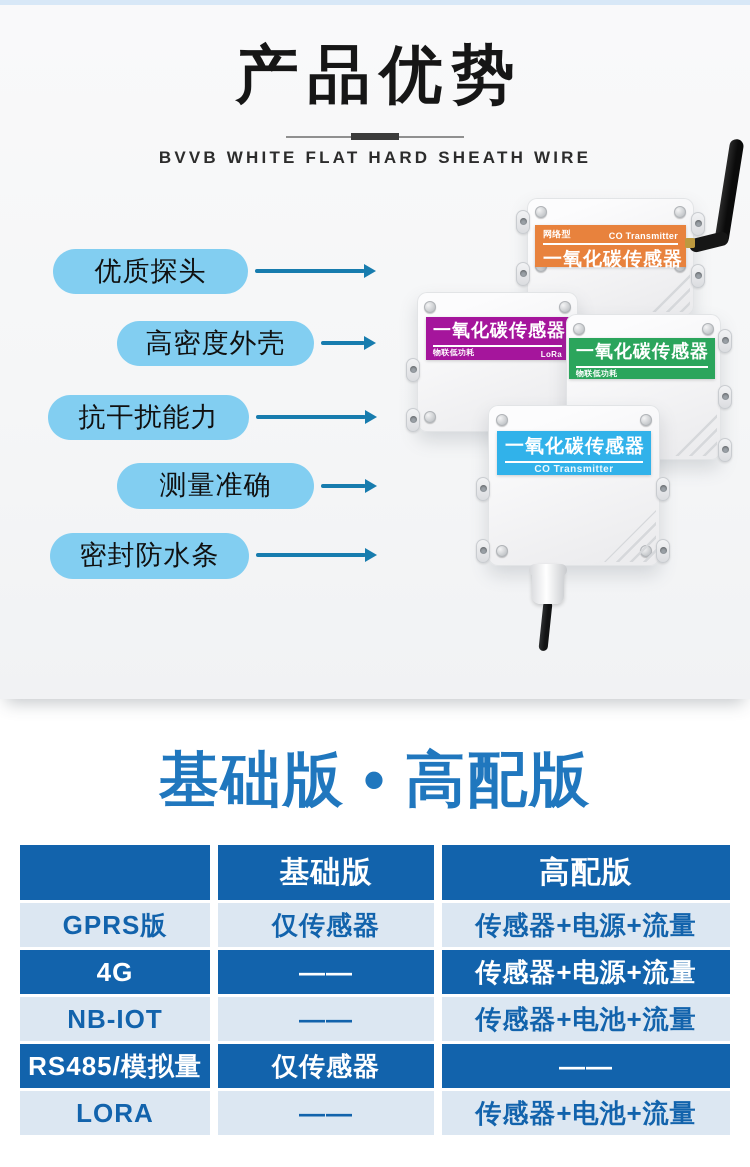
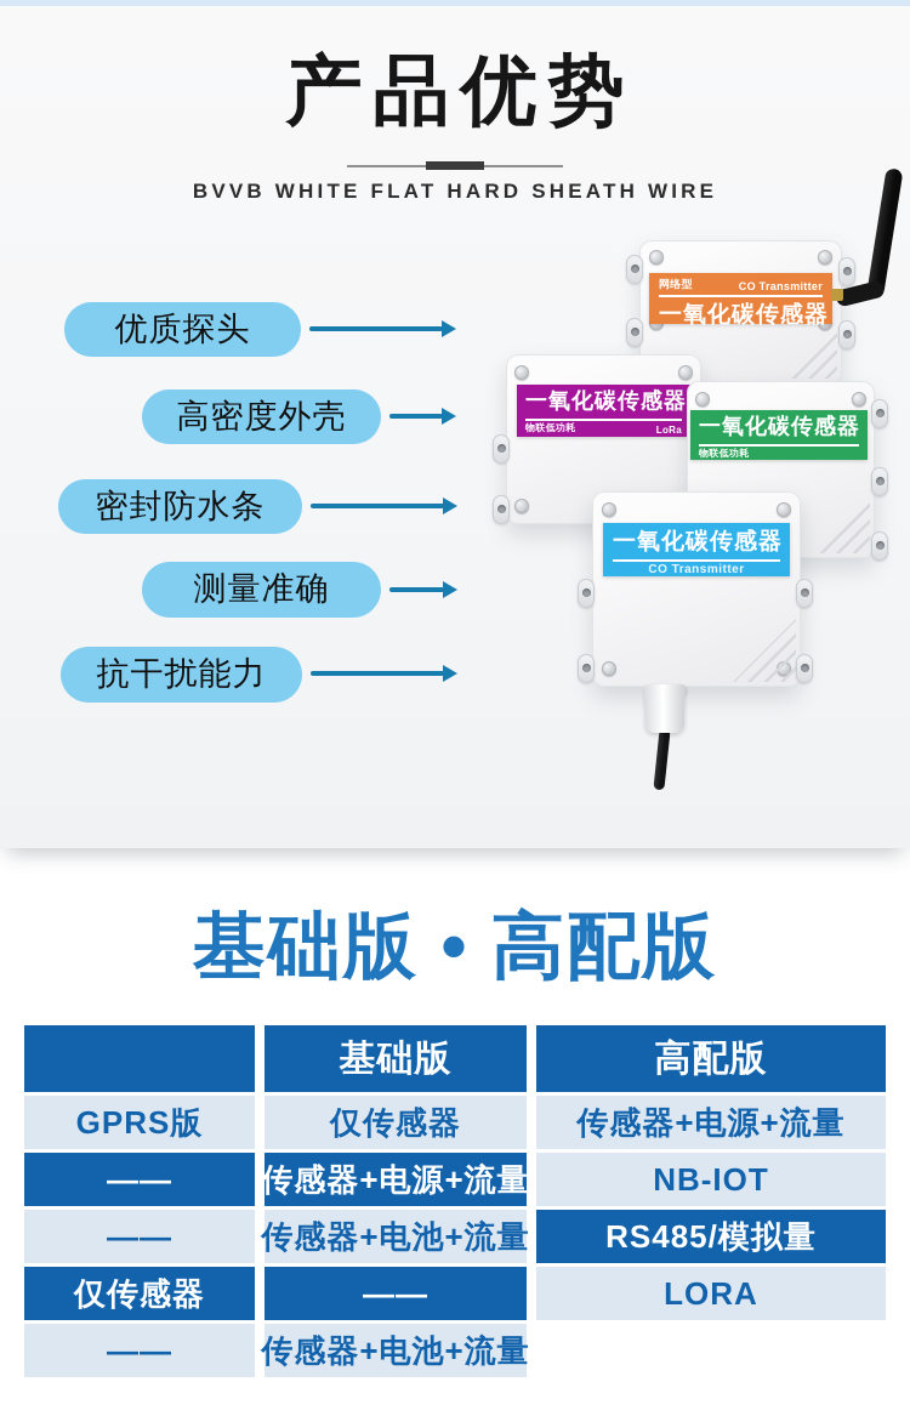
  产品优势
  BVVB WHITE FLAT HARD SHEATH WIRE
  优质探头
  高密度外壳
- 抗干扰能力
+ 密封防水条
  测量准确
- 密封防水条
+ 抗干扰能力
  网络型
  CO Transmitter
  一氧化碳传感器
  一氧化碳传感器
  物联低功耗
  LoRa
  一氧化碳传感器
  物联低功耗
  一氧化碳传感器
  CO Transmitter
  基础版 • 高配版
  基础版
  高配版
  GPRS版
  仅传感器
  传感器+电源+流量
- 4G
  ——
  传感器+电源+流量
  NB-IOT
  ——
  传感器+电池+流量
  RS485/模拟量
  仅传感器
  ——
  LORA
  ——
  传感器+电池+流量
